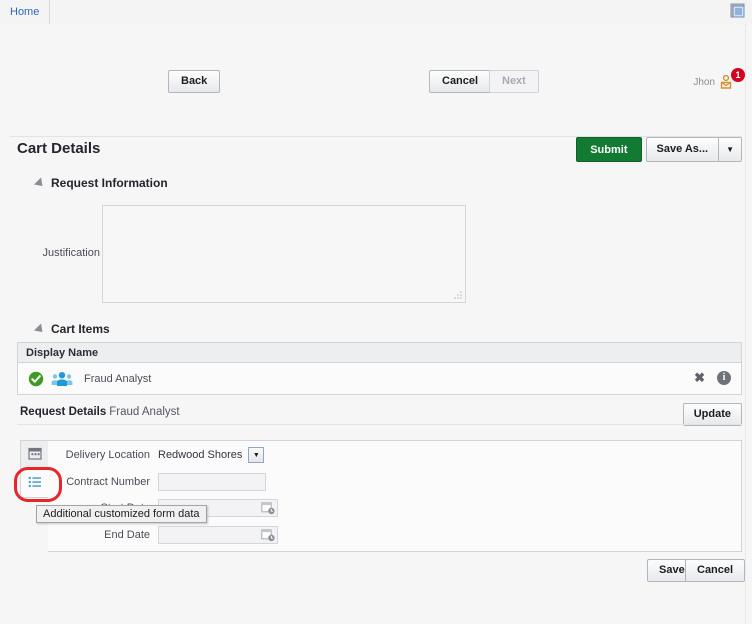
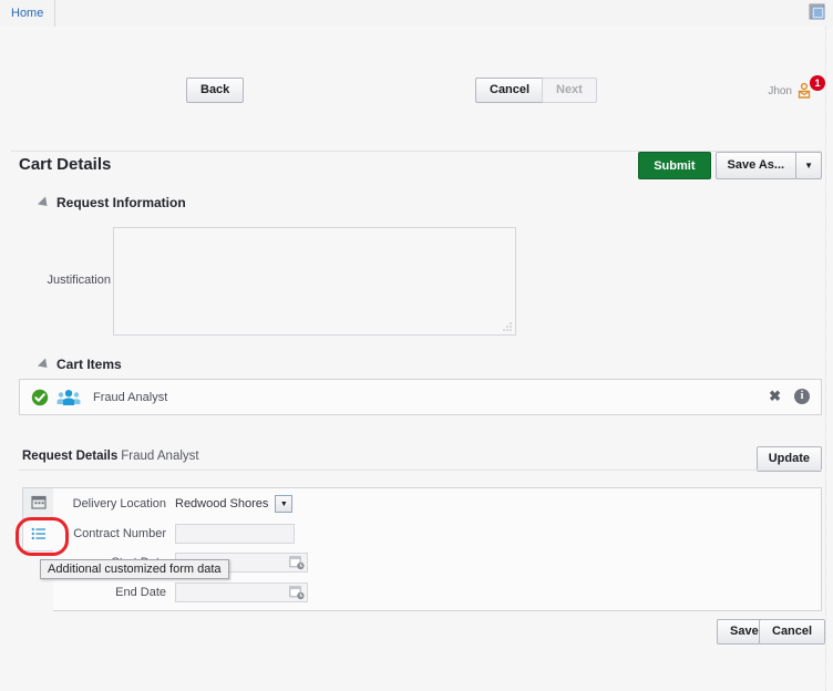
  Home
  Back
  Cancel
  Next
  Jhon
  1
  Cart Details
  Submit
  Save As...
  ▼
  Request Information
  Justification
  Cart Items
- Display Name
  Fraud Analyst
  ✖
  i
  Request Details Fraud Analyst
  Update
  Delivery Location
  Redwood Shores
  Contract Number
  End Date
  Save
  Cancel
  Additional customized form data
